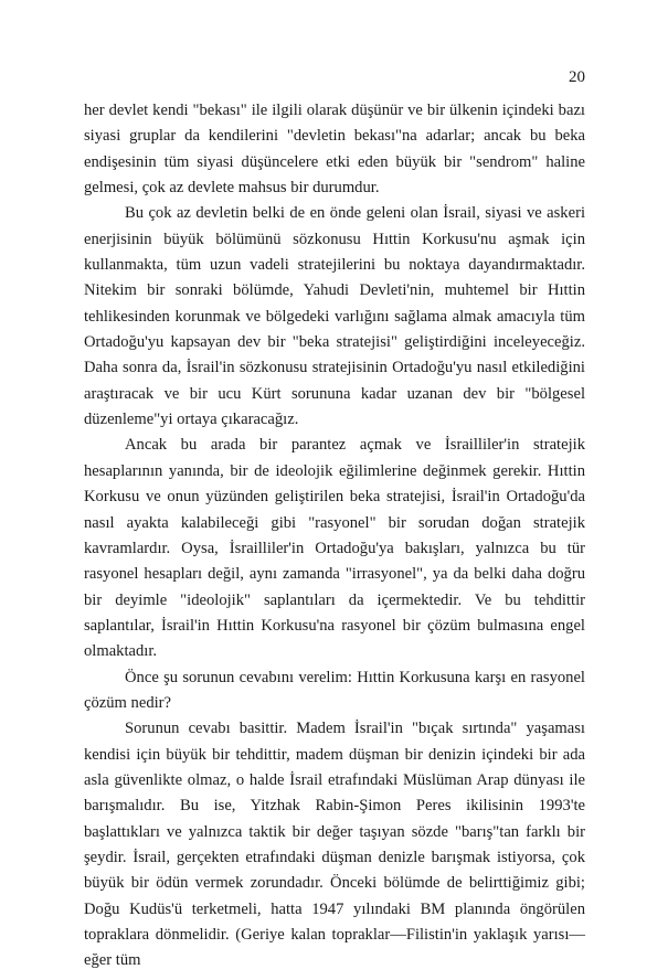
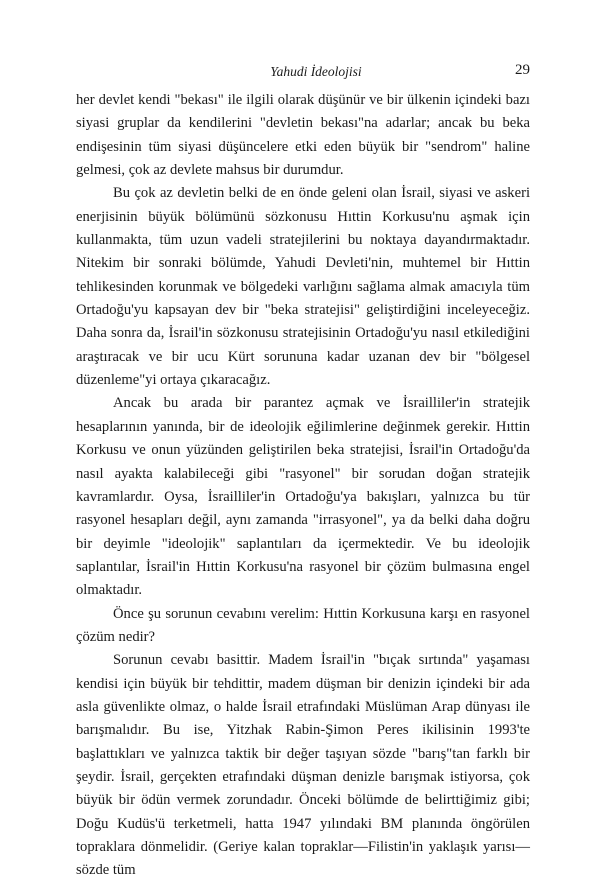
+ Yahudi İdeolojisi
- 20
+ 29
  her devlet kendi "bekası" ile ilgili olarak düşünür ve bir ülkenin içindeki bazı siyasi gruplar da kendilerini "devletin bekası"na adarlar; ancak bu beka endişesinin tüm siyasi düşüncelere etki eden büyük bir "sendrom" haline gelmesi, çok az devlete mahsus bir durumdur.
  Bu çok az devletin belki de en önde geleni olan İsrail, siyasi ve askeri enerjisinin büyük bölümünü sözkonusu Hıttin Korkusu'nu aşmak için kullanmakta, tüm uzun vadeli stratejilerini bu noktaya dayandırmaktadır. Nitekim bir sonraki bölümde, Yahudi Devleti'nin, muhtemel bir Hıttin tehlikesinden korunmak ve bölgedeki varlığını sağlama almak amacıyla tüm Ortadoğu'yu kapsayan dev bir "beka stratejisi" geliştirdiğini inceleyeceğiz. Daha sonra da, İsrail'in sözkonusu stratejisinin Ortadoğu'yu nasıl etkilediğini araştıracak ve bir ucu Kürt sorununa kadar uzanan dev bir "bölgesel düzenleme"yi ortaya çıkaracağız.
- Ancak bu arada bir parantez açmak ve İsrailliler'in stratejik hesaplarının yanında, bir de ideolojik eğilimlerine değinmek gerekir. Hıttin Korkusu ve onun yüzünden geliştirilen beka stratejisi, İsrail'in Ortadoğu'da nasıl ayakta kalabileceği gibi "rasyonel" bir sorudan doğan stratejik kavramlardır. Oysa, İsrailliler'in Ortadoğu'ya bakışları, yalnızca bu tür rasyonel hesapları değil, aynı zamanda "irrasyonel", ya da belki daha doğru bir deyimle "ideolojik" saplantıları da içermektedir. Ve bu tehdittir saplantılar, İsrail'in Hıttin Korkusu'na rasyonel bir çözüm bulmasına engel olmaktadır.
+ Ancak bu arada bir parantez açmak ve İsrailliler'in stratejik hesaplarının yanında, bir de ideolojik eğilimlerine değinmek gerekir. Hıttin Korkusu ve onun yüzünden geliştirilen beka stratejisi, İsrail'in Ortadoğu'da nasıl ayakta kalabileceği gibi "rasyonel" bir sorudan doğan stratejik kavramlardır. Oysa, İsrailliler'in Ortadoğu'ya bakışları, yalnızca bu tür rasyonel hesapları değil, aynı zamanda "irrasyonel", ya da belki daha doğru bir deyimle "ideolojik" saplantıları da içermektedir. Ve bu ideolojik saplantılar, İsrail'in Hıttin Korkusu'na rasyonel bir çözüm bulmasına engel olmaktadır.
  Önce şu sorunun cevabını verelim: Hıttin Korkusuna karşı en rasyonel çözüm nedir?
- Sorunun cevabı basittir. Madem İsrail'in "bıçak sırtında" yaşaması kendisi için büyük bir tehdittir, madem düşman bir denizin içindeki bir ada asla güvenlikte olmaz, o halde İsrail etrafındaki Müslüman Arap dünyası ile barışmalıdır. Bu ise, Yitzhak Rabin-Şimon Peres ikilisinin 1993'te başlattıkları ve yalnızca taktik bir değer taşıyan sözde "barış"tan farklı bir şeydir. İsrail, gerçekten etrafındaki düşman denizle barışmak istiyorsa, çok büyük bir ödün vermek zorundadır. Önceki bölümde de belirttiğimiz gibi; Doğu Kudüs'ü terketmeli, hatta 1947 yılındaki BM planında öngörülen topraklara dönmelidir. (Geriye kalan topraklar—Filistin'in yaklaşık yarısı—eğer tüm
+ Sorunun cevabı basittir. Madem İsrail'in "bıçak sırtında" yaşaması kendisi için büyük bir tehdittir, madem düşman bir denizin içindeki bir ada asla güvenlikte olmaz, o halde İsrail etrafındaki Müslüman Arap dünyası ile barışmalıdır. Bu ise, Yitzhak Rabin-Şimon Peres ikilisinin 1993'te başlattıkları ve yalnızca taktik bir değer taşıyan sözde "barış"tan farklı bir şeydir. İsrail, gerçekten etrafındaki düşman denizle barışmak istiyorsa, çok büyük bir ödün vermek zorundadır. Önceki bölümde de belirttiğimiz gibi; Doğu Kudüs'ü terketmeli, hatta 1947 yılındaki BM planında öngörülen topraklara dönmelidir. (Geriye kalan topraklar—Filistin'in yaklaşık yarısı—sözde tüm
